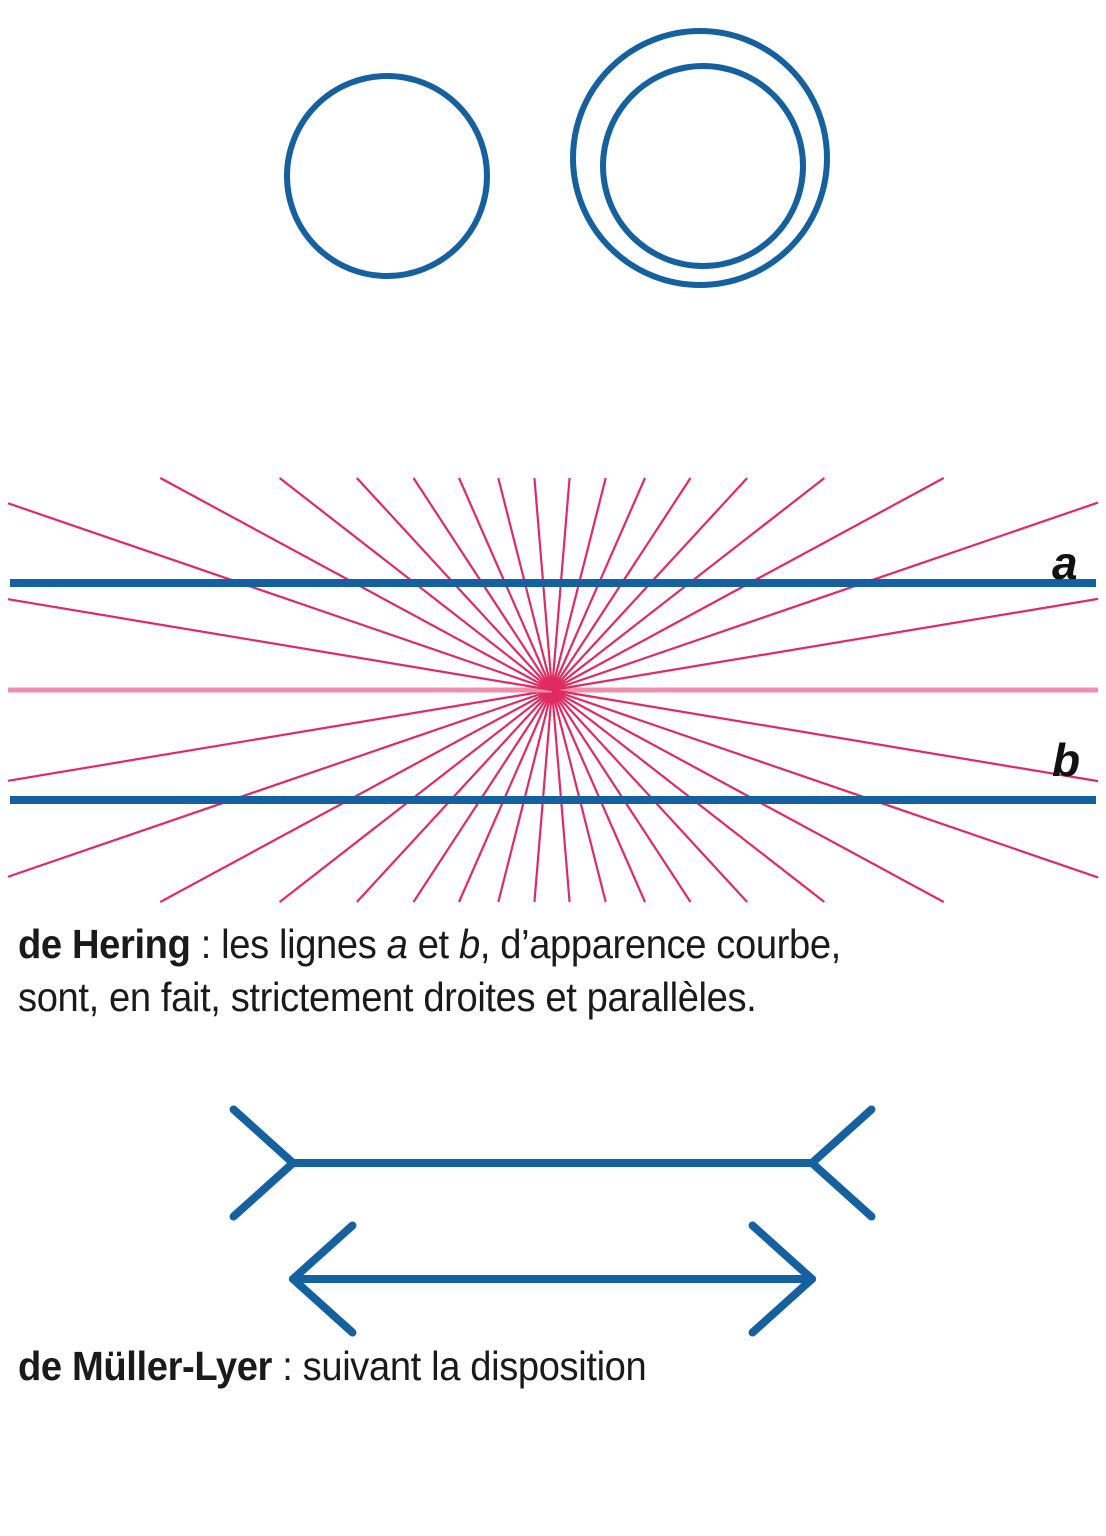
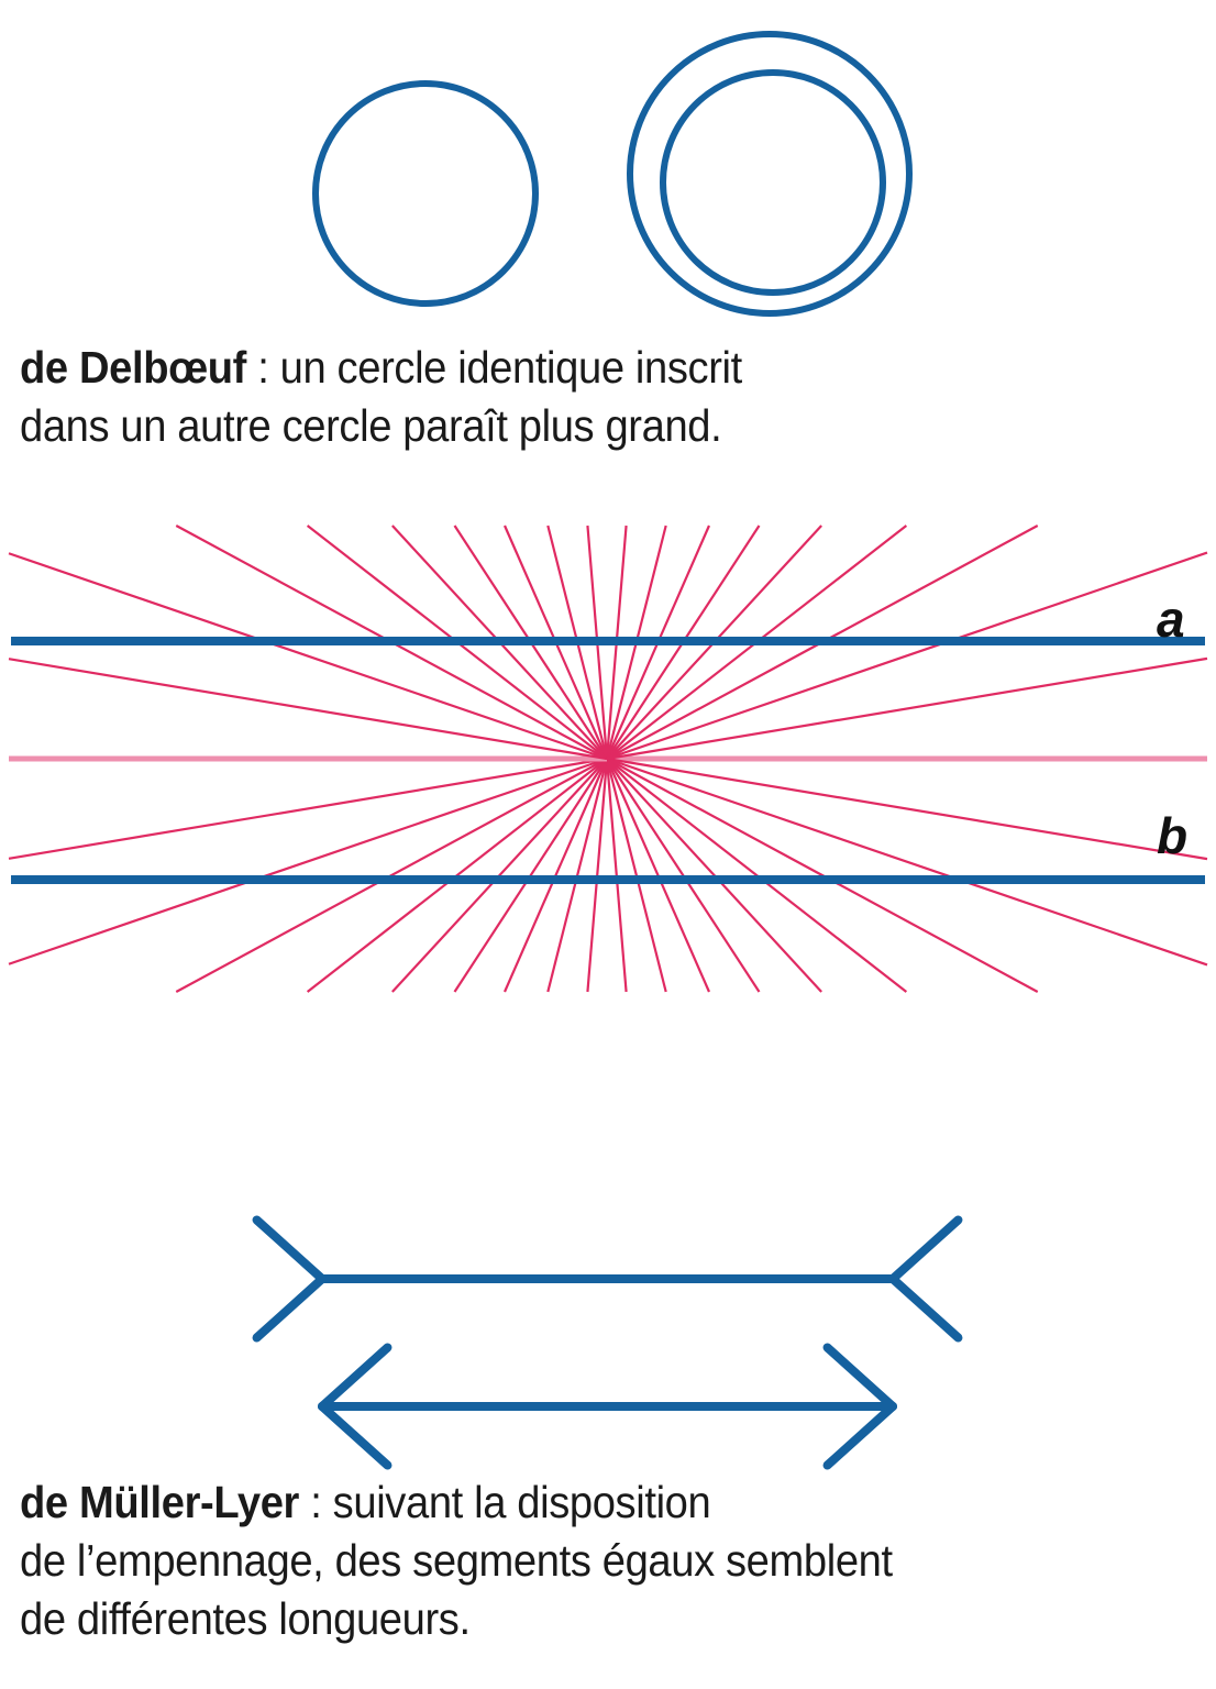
+ de Delbœuf : un cercle identique inscrit
+ dans un autre cercle paraît plus grand.
  a
  b
- de Hering : les lignes a et b, d’apparence courbe,
- sont, en fait, strictement droites et parallèles.
  de Müller-Lyer : suivant la disposition
+ de l’empennage, des segments égaux semblent
+ de différentes longueurs.
